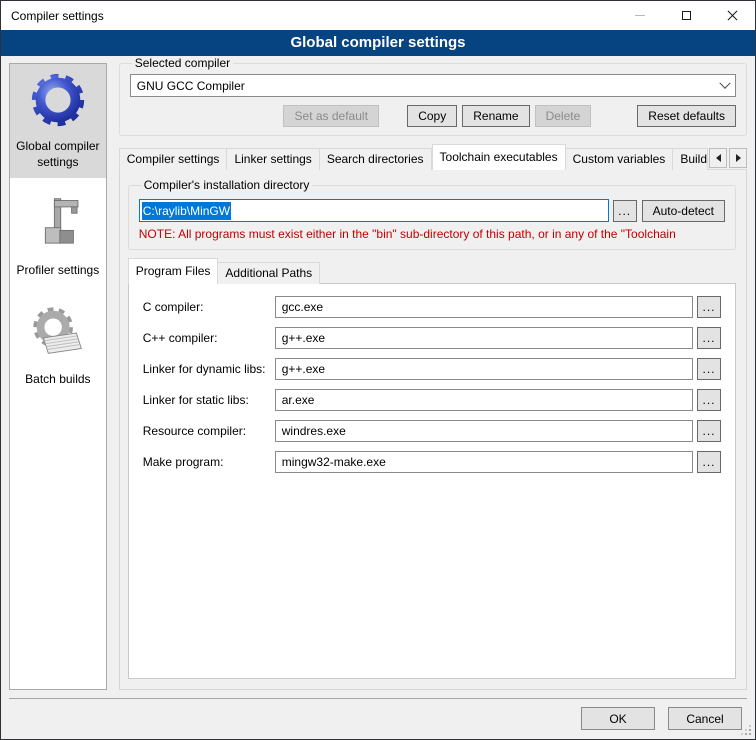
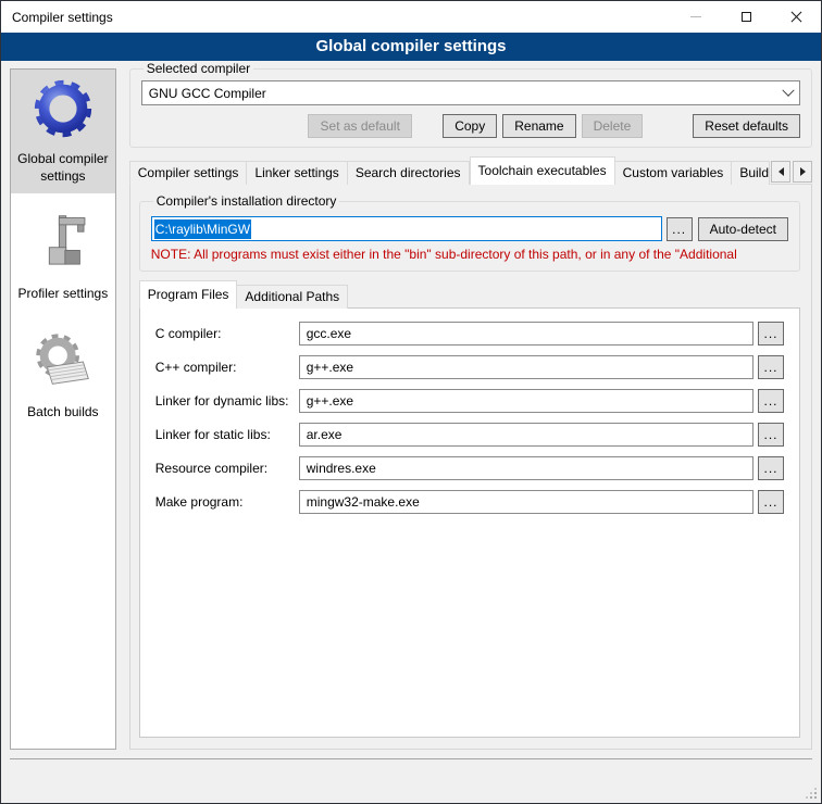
  Compiler settings
  Global compiler settings
  Global compiler settings
  Profiler settings
  Batch builds
  Selected compiler
  GNU GCC Compiler
  Set as default
  Copy
  Rename
  Delete
  Reset defaults
  Compiler settings
  Linker settings
  Search directories
  Toolchain executables
  Custom variables
  Build
  Compiler's installation directory
  C:\raylib\MinGW
  ...
  Auto-detect
- NOTE: All programs must exist either in the "bin" sub-directory of this path, or in any of the "Toolchain
+ NOTE: All programs must exist either in the "bin" sub-directory of this path, or in any of the "Additional
  Program Files
  Additional Paths
  C compiler:
  gcc.exe
  ...
  C++ compiler:
  g++.exe
  ...
  Linker for dynamic libs:
  g++.exe
  ...
  Linker for static libs:
  ar.exe
  ...
  Resource compiler:
  windres.exe
  ...
  Make program:
  mingw32-make.exe
  ...
- OK
- Cancel
